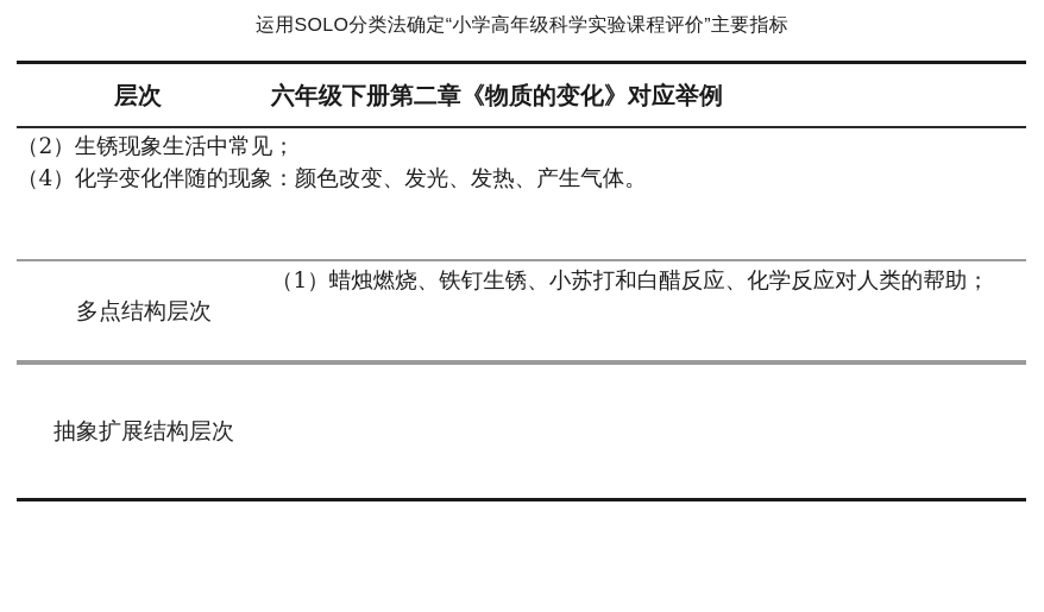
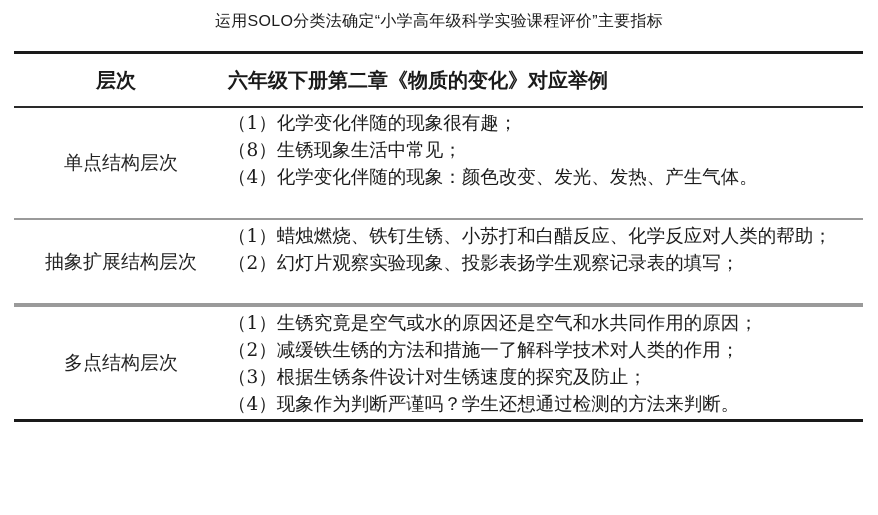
  运用SOLO分类法确定“小学高年级科学实验课程评价”主要指标
  层次
  六年级下册第二章《物质的变化》对应举例
+ 单点结构层次
+ （1）化学变化伴随的现象很有趣；
- （2）生锈现象生活中常见；
+ （8）生锈现象生活中常见；
  （4）化学变化伴随的现象：颜色改变、发光、发热、产生气体。
- 多点结构层次
+ 抽象扩展结构层次
  （1）蜡烛燃烧、铁钉生锈、小苏打和白醋反应、化学反应对人类的帮助；
+ （2）幻灯片观察实验现象、投影表扬学生观察记录表的填写；
- 抽象扩展结构层次
+ 多点结构层次
+ （1）生锈究竟是空气或水的原因还是空气和水共同作用的原因；
+ （2）减缓铁生锈的方法和措施一了解科学技术对人类的作用；
+ （3）根据生锈条件设计对生锈速度的探究及防止；
+ （4）现象作为判断严谨吗？学生还想通过检测的方法来判断。
